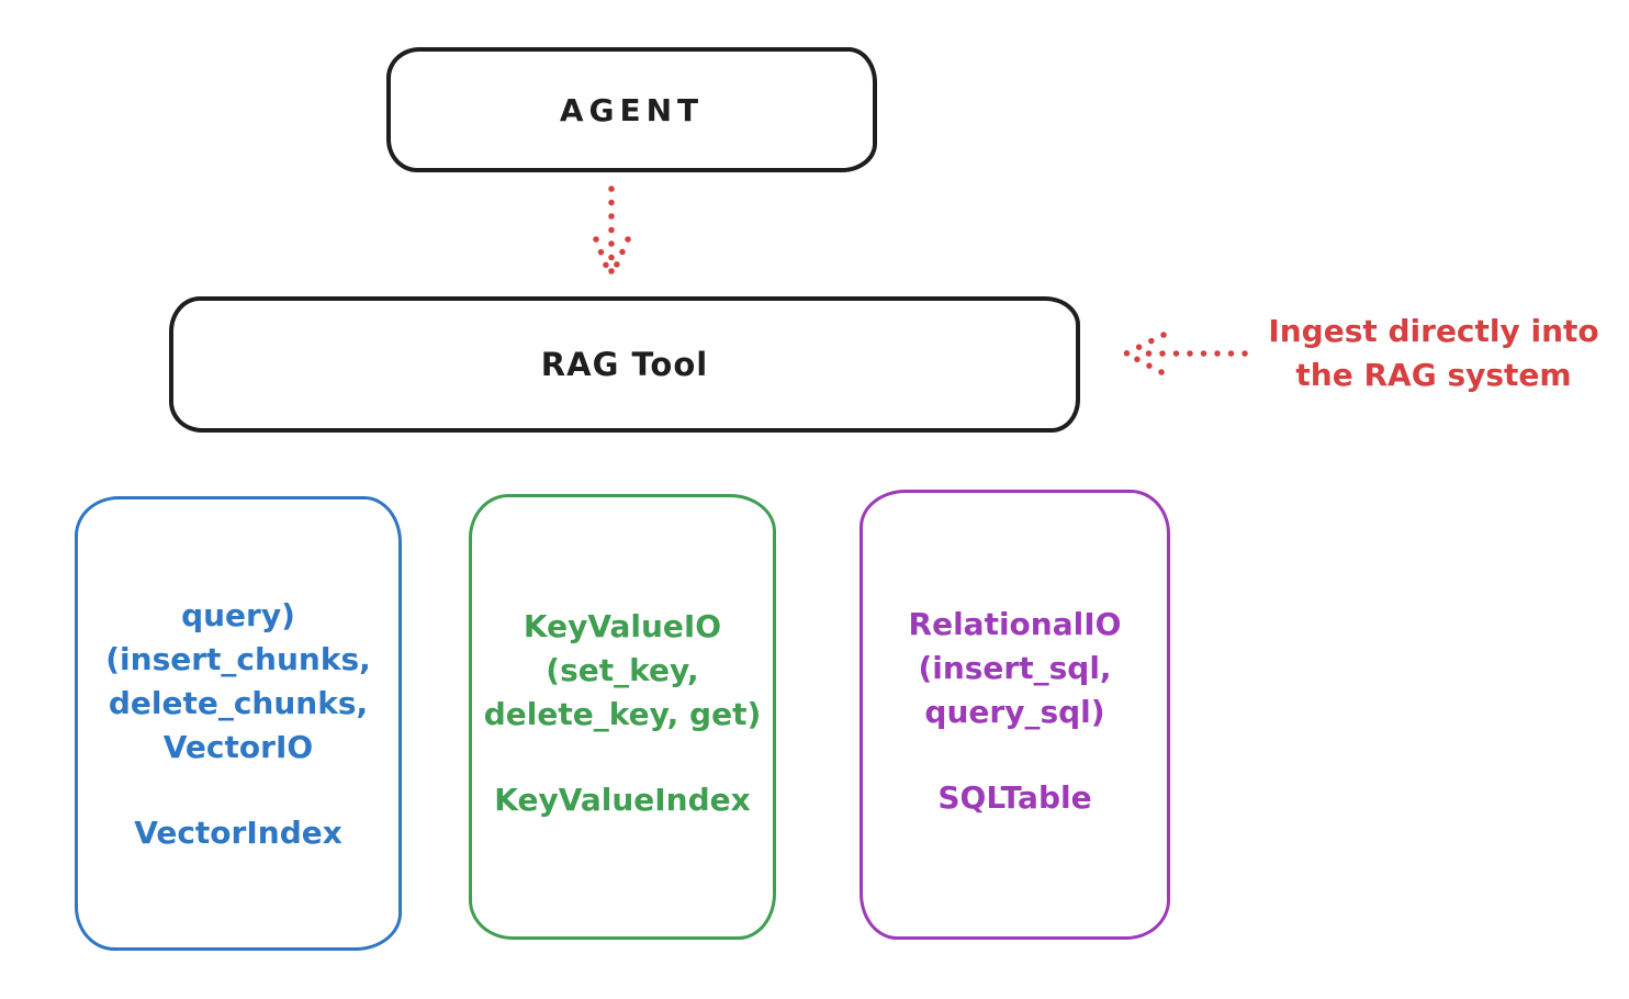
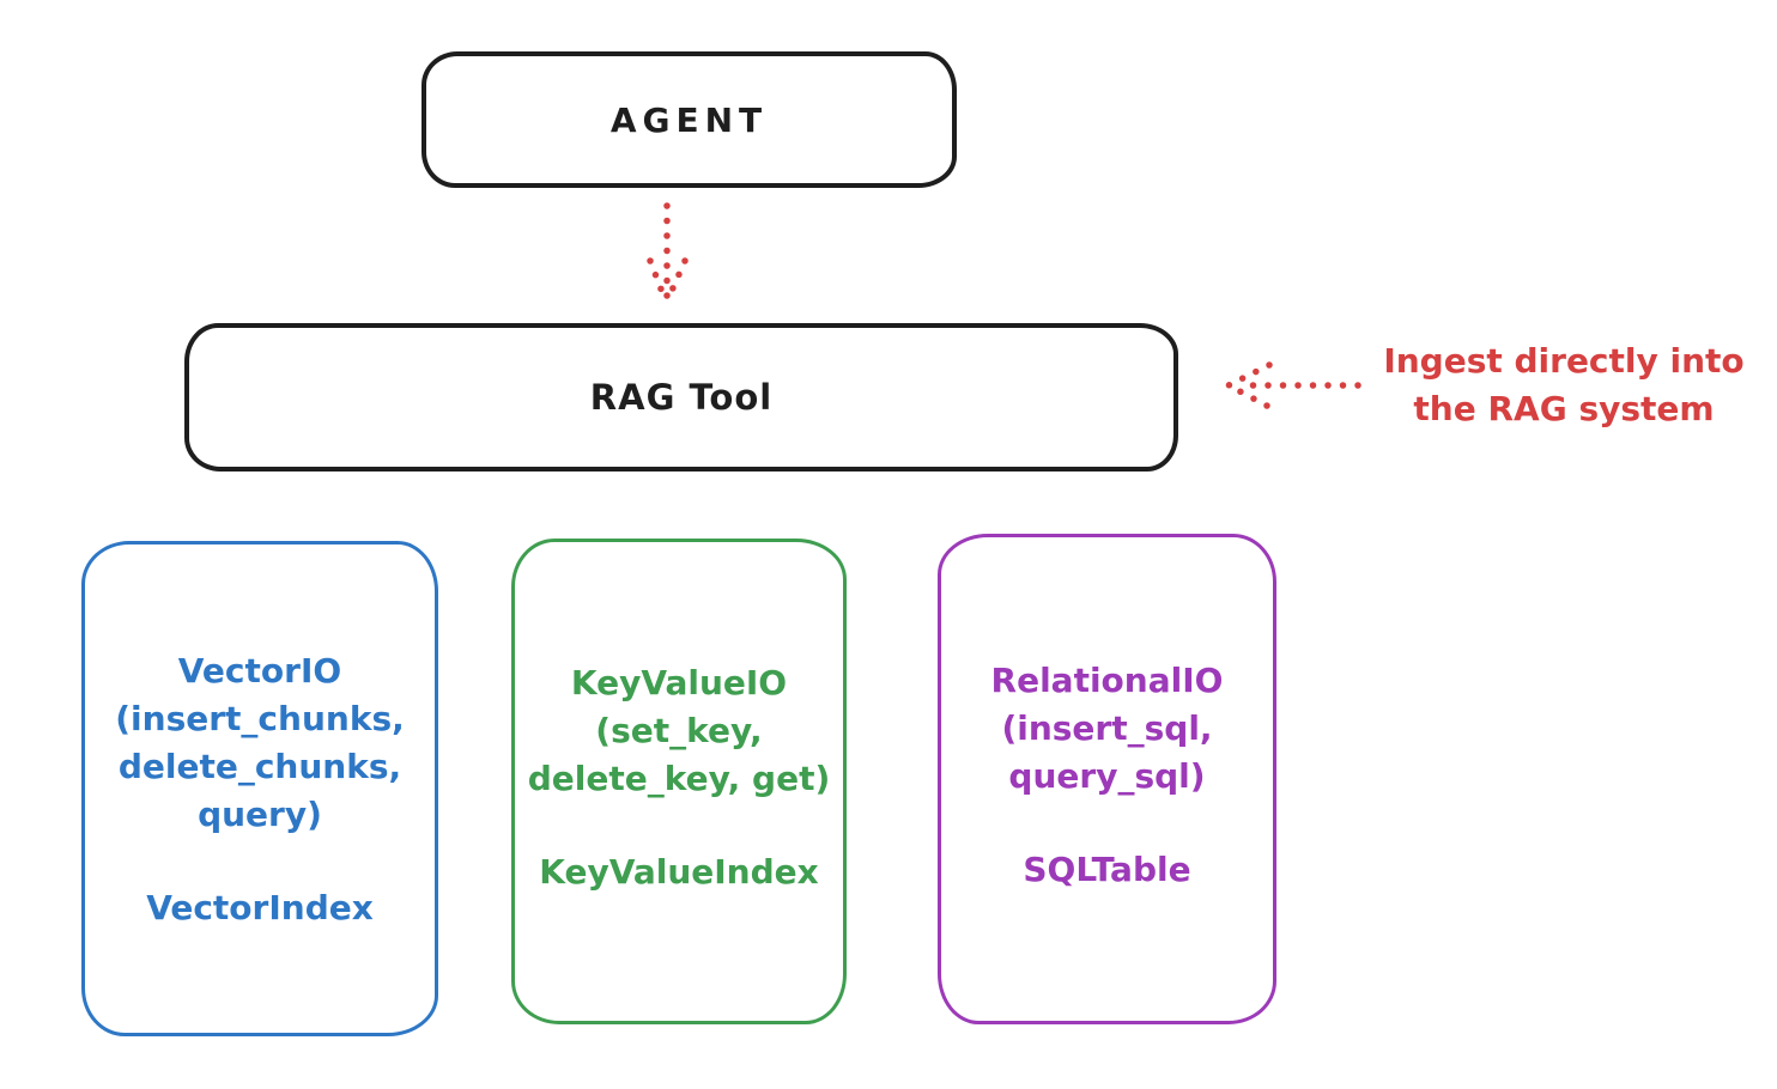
  AGENT
  RAG Tool
  Ingest directly into
  the RAG system
- query)
+ VectorIO
  (insert_chunks,
  delete_chunks,
- VectorIO
+ query)
  VectorIndex
  KeyValueIO
  (set_key,
  delete_key, get)
  KeyValueIndex
  RelationalIO
  (insert_sql,
  query_sql)
  SQLTable
